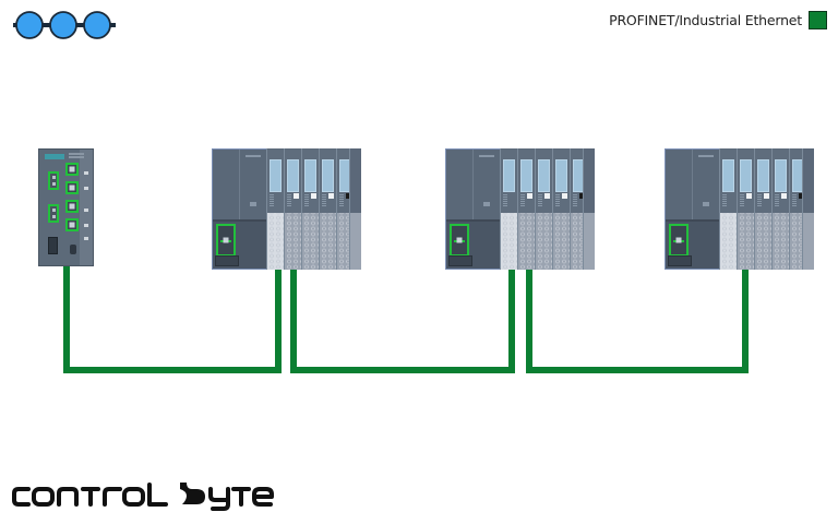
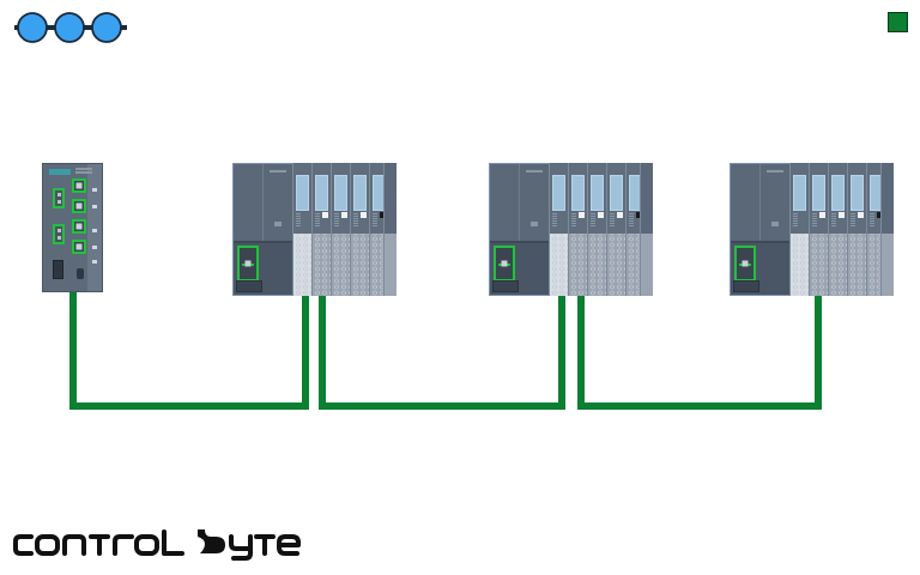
- PROFINET/Industrial Ethernet
